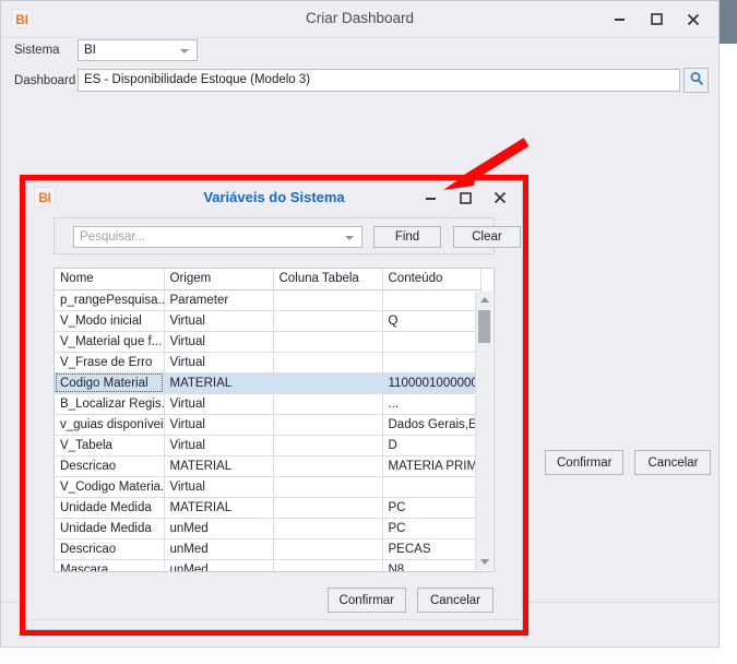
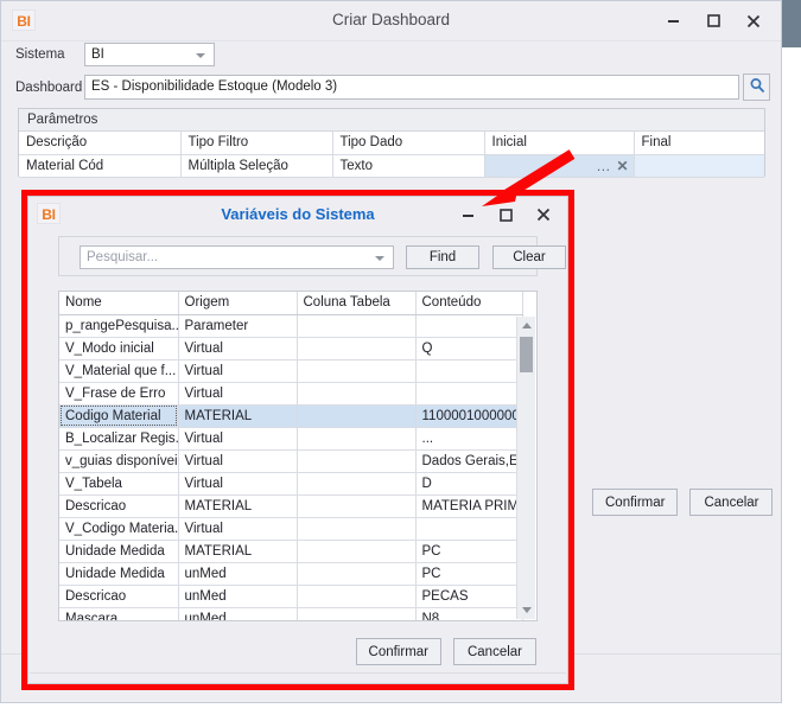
  BI
  Criar Dashboard
  Sistema
  BI
  Dashboard
  ES - Disponibilidade Estoque (Modelo 3)
+ Parâmetros
+ Descrição	Tipo Filtro	Tipo Dado	Inicial	Final
+ Material Cód	Múltipla Seleção	Texto	... ✕
  Confirmar
  Cancelar
  BI
  Variáveis do Sistema
  Pesquisar...
  Find
  Clear
  Nome	Origem	Coluna Tabela	Conteúdo
  p_rangePesquisa..	Parameter
  V_Modo inicial	Virtual		Q
  V_Material que f...	Virtual
  V_Frase de Erro	Virtual
  Codigo Material	MATERIAL		110000100000
  B_Localizar Regis.	Virtual		...
  v_guias disponívei	Virtual		Dados Gerais,E
  V_Tabela	Virtual		D
  Descricao	MATERIAL		MATERIA PRIM
  V_Codigo Materia.	Virtual
  Unidade Medida	MATERIAL		PC
  Unidade Medida	unMed		PC
  Descricao	unMed		PECAS
  Mascara	unMed		N8
  Confirmar
  Cancelar
